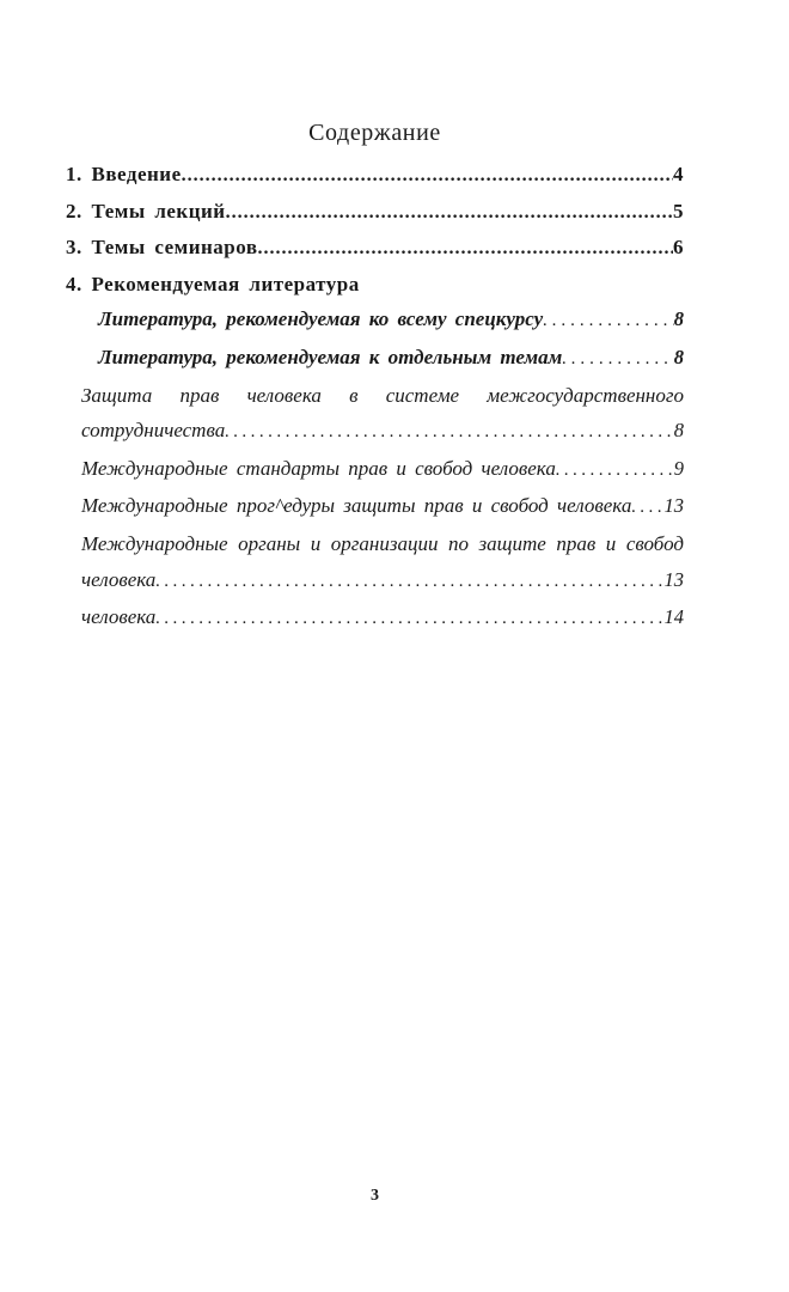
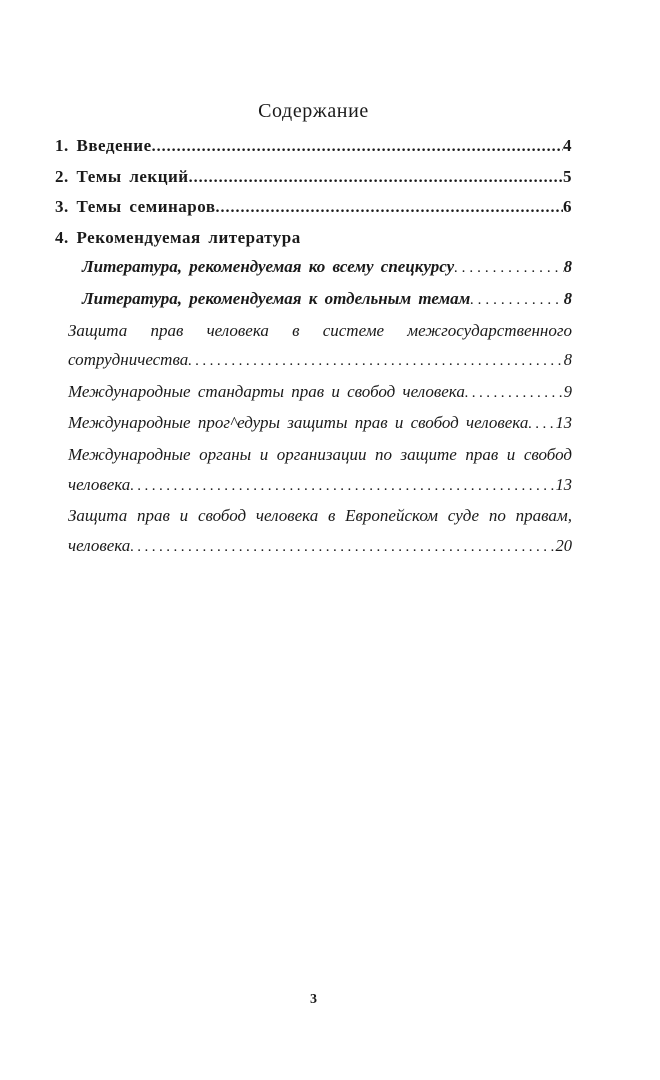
  Содержание
  1. Введение
  4
  2. Темы лекций
  5
  3. Темы семинаров
  6
  4. Рекомендуемая литература
  Литература, рекомендуемая ко всему спецкурсу
  8
  Литература, рекомендуемая к отдельным темам
  8
  Защита прав человека в системе межгосударственного
  сотрудничества
  8
  Международные стандарты прав и свобод человека
  9
  Международные прог^едуры защиты прав и свобод человека
  13
  Международные органы и организации по защите прав и свобод
  человека
  13
+ Защита прав и свобод человека в Европейском суде по правам,
  человека
- 14
+ 20
  3
